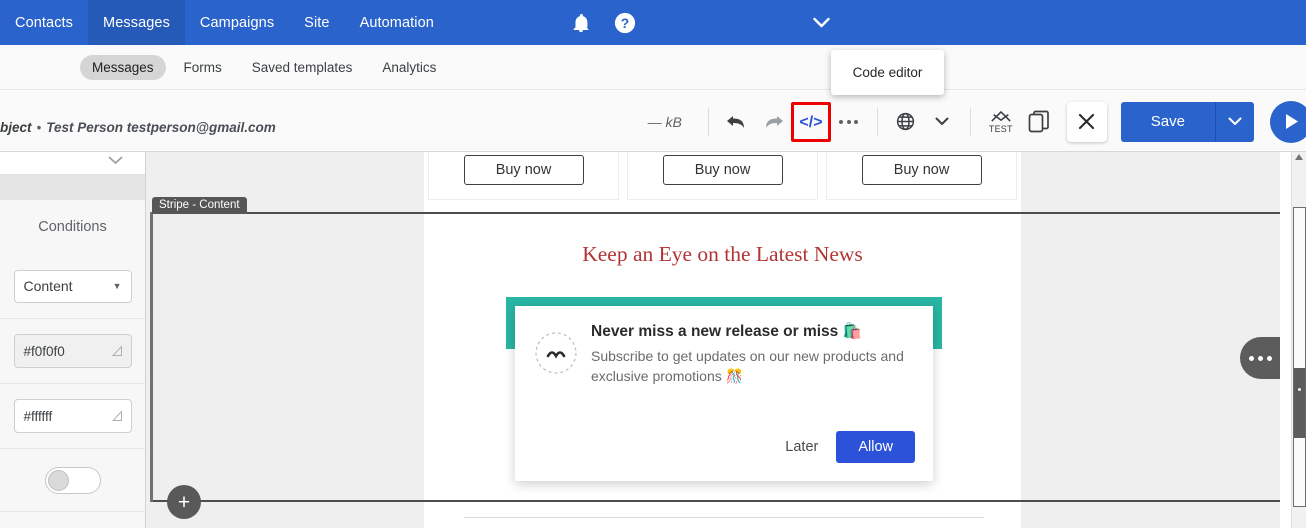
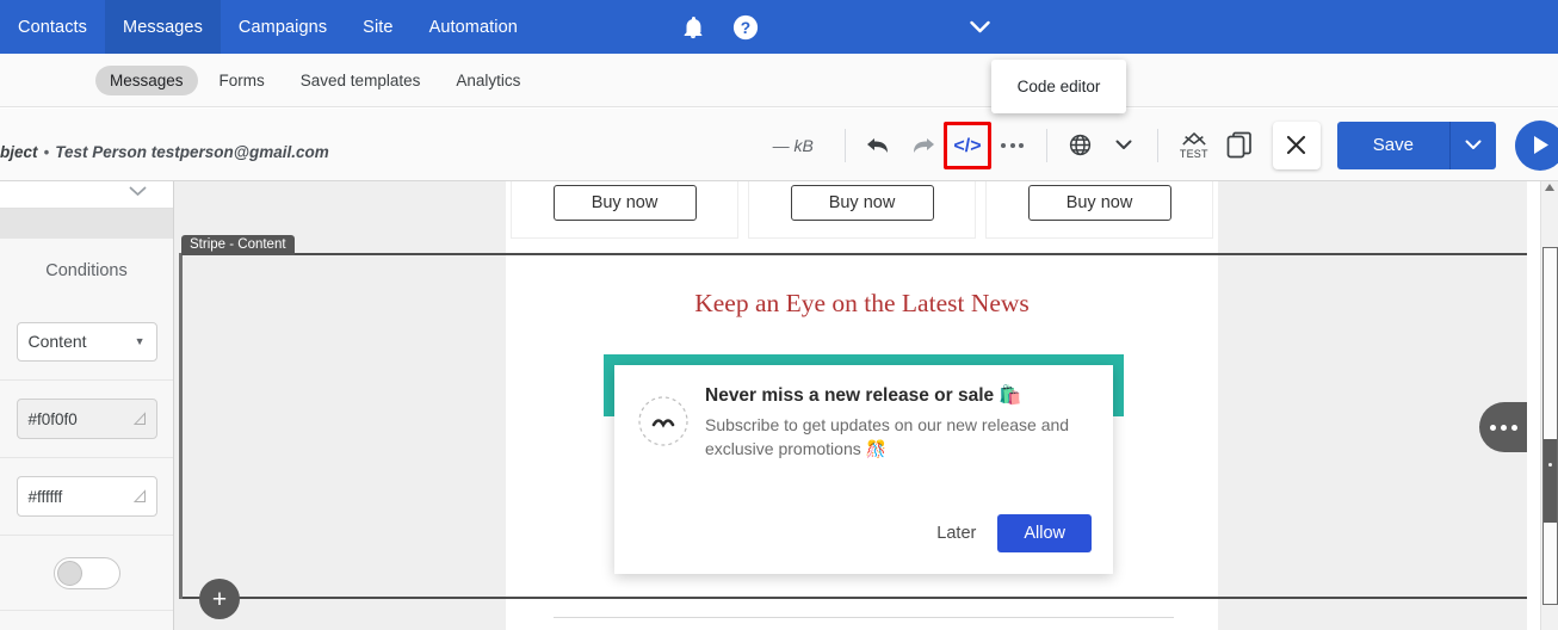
  Contacts
  Messages
  Campaigns
  Site
  Automation
  ?
  Messages
  Forms
  Saved templates
  Analytics
  Code editor
  — kB
  </>
  TEST
  Save
  bject • Test Person testperson@gmail.com
  Conditions
  Content
  ▼
  #f0f0f0
  #ffffff
  Buy now
  Buy now
  Buy now
  Stripe - Content
  Keep an Eye on the Latest News
- Never miss a new release or miss 🛍️
+ Never miss a new release or sale 🛍️
- Subscribe to get updates on our new products and exclusive promotions 🎊
+ Subscribe to get updates on our new release and exclusive promotions 🎊
  Later
  Allow
  +
